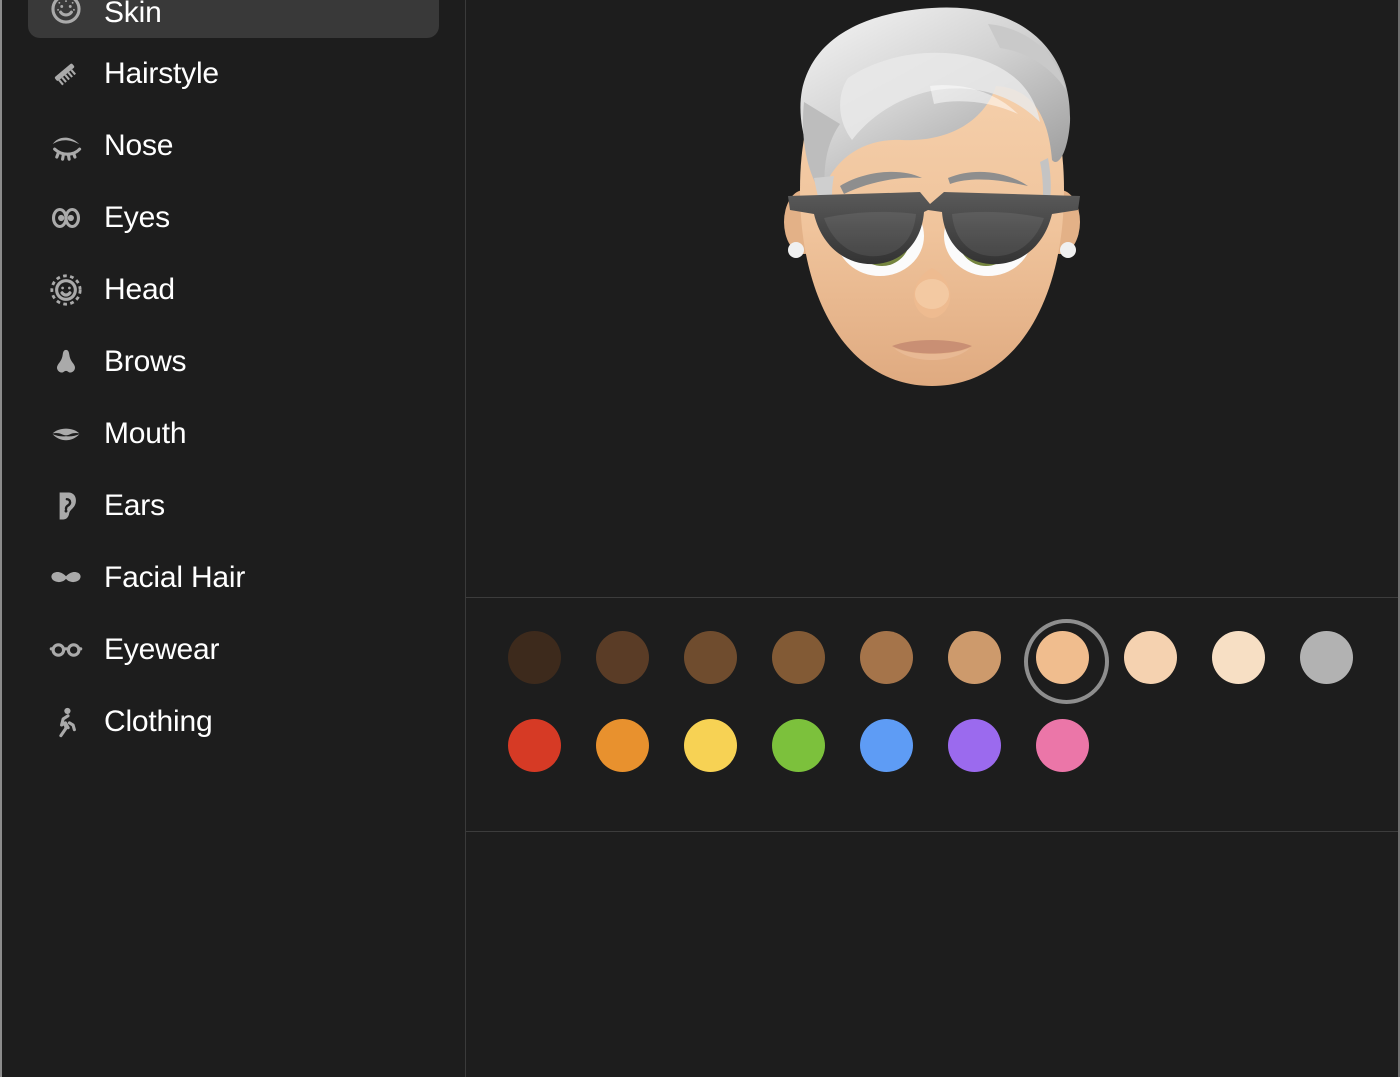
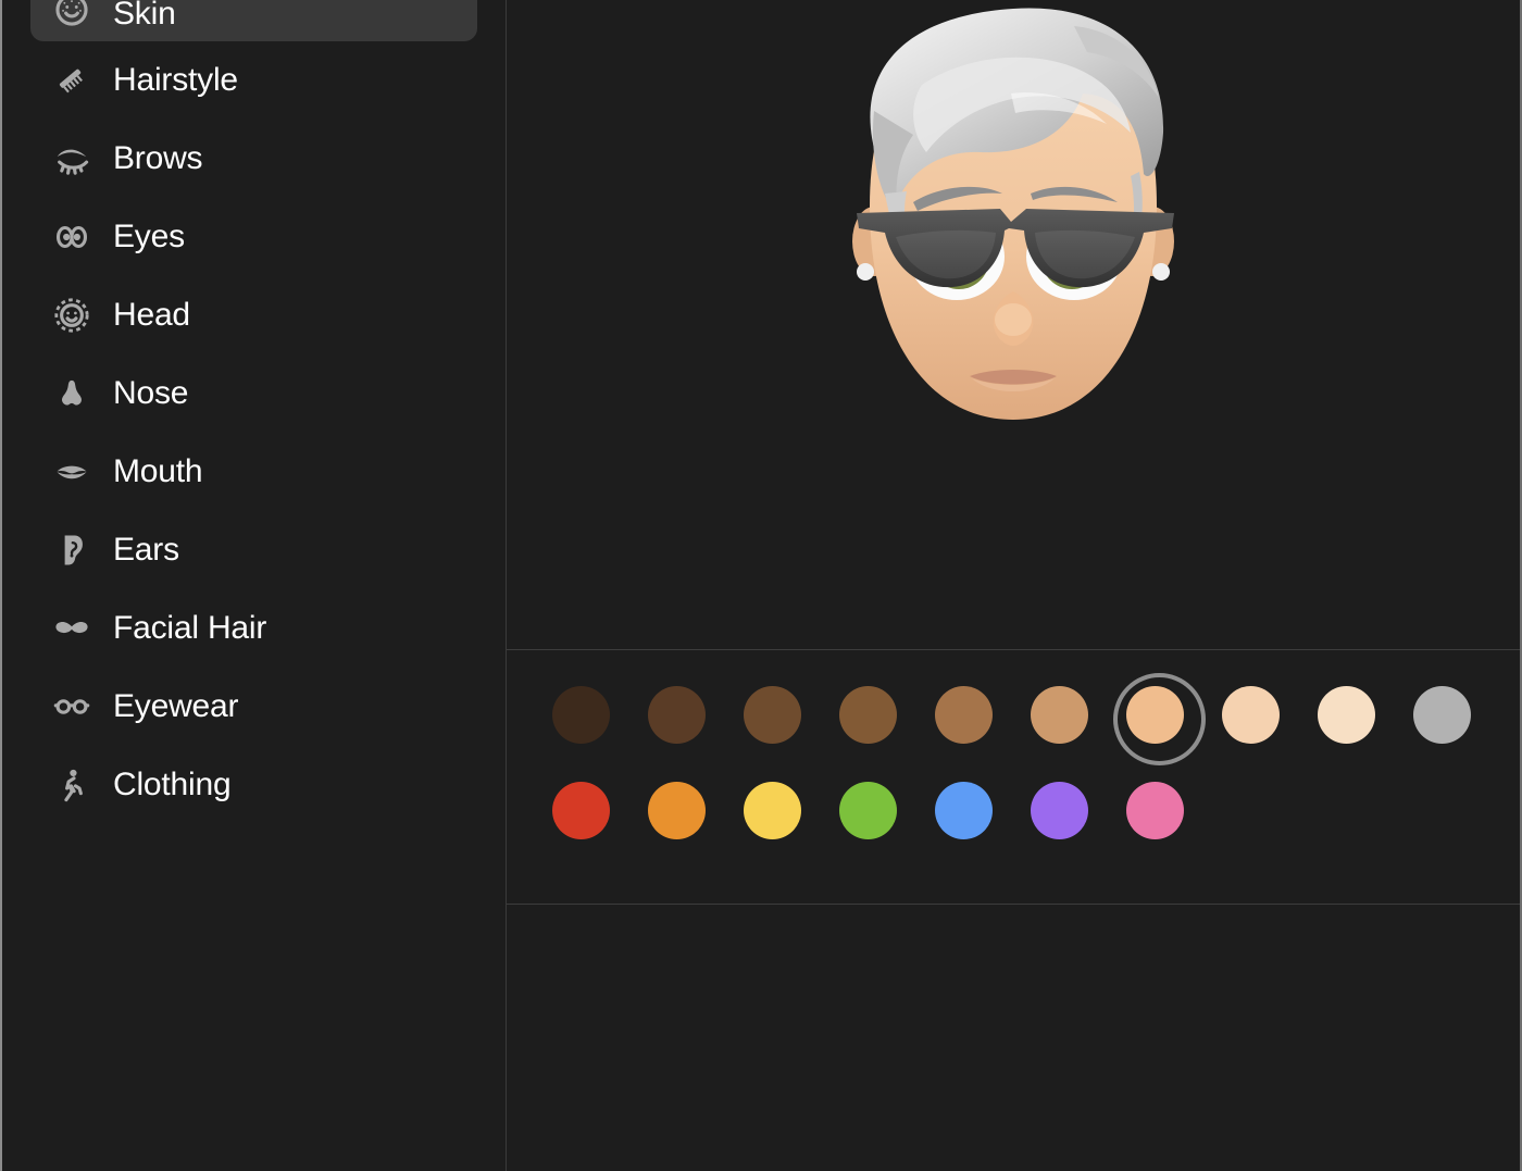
  Skin
  Hairstyle
- Nose
+ Brows
  Eyes
  Head
- Brows
+ Nose
  Mouth
  Ears
  Facial Hair
  Eyewear
  Clothing
